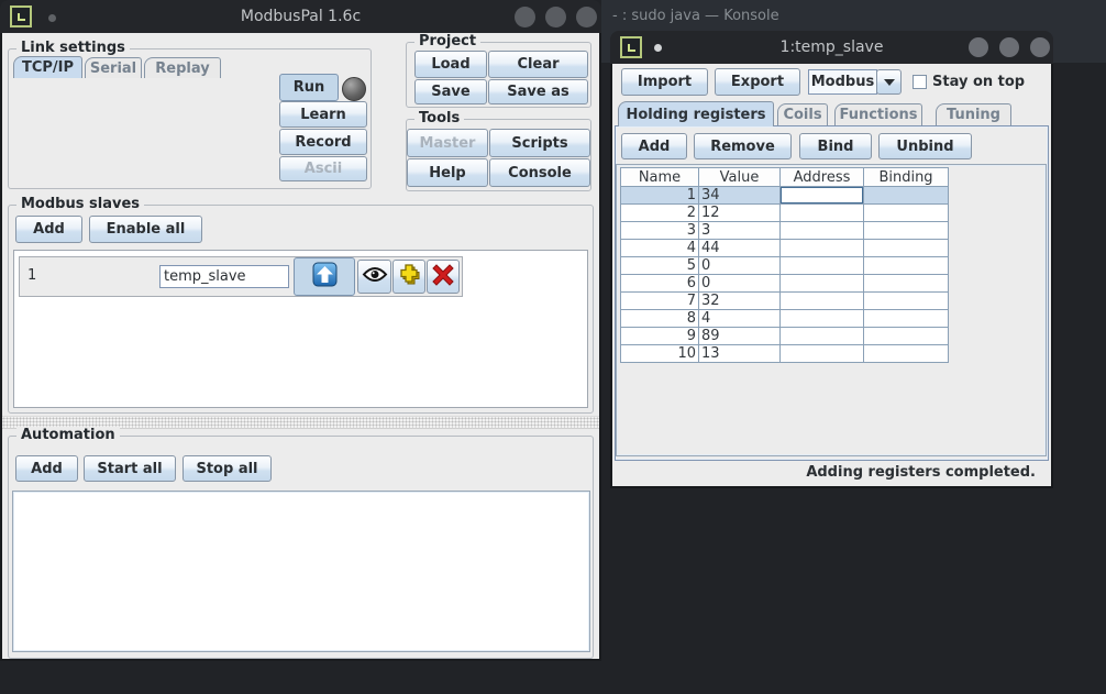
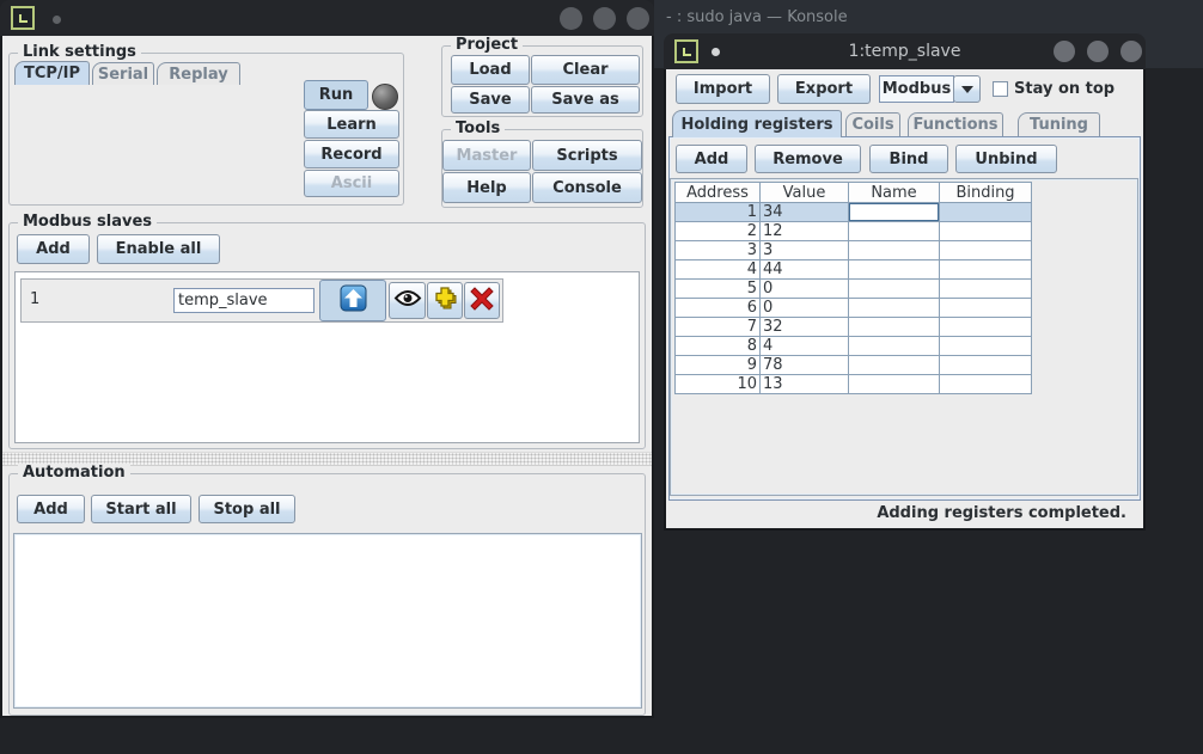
  - : sudo java — Konsole
- ModbusPal 1.6c
  Link settings
  TCP/IP
  Serial
  Replay
  Run
  Learn
  Record
  Ascii
  Project
  Load
  Clear
  Save
  Save as
  Tools
  Master
  Scripts
  Help
  Console
  Modbus slaves
  Add
  Enable all
  1
  temp_slave
  Automation
  Add
  Start all
  Stop all
  1:temp_slave
  Import
  Export
  Modbus
  Stay on top
  Holding registers
  Coils
  Functions
  Tuning
  Add
  Remove
  Bind
  Unbind
- Name
+ Address
  Value
- Address
+ Name
  Binding
  1
  34
  2
  12
  3
  3
  4
  44
  5
  0
  6
  0
  7
  32
  8
  4
  9
- 89
+ 78
  10
  13
  Adding registers completed.
